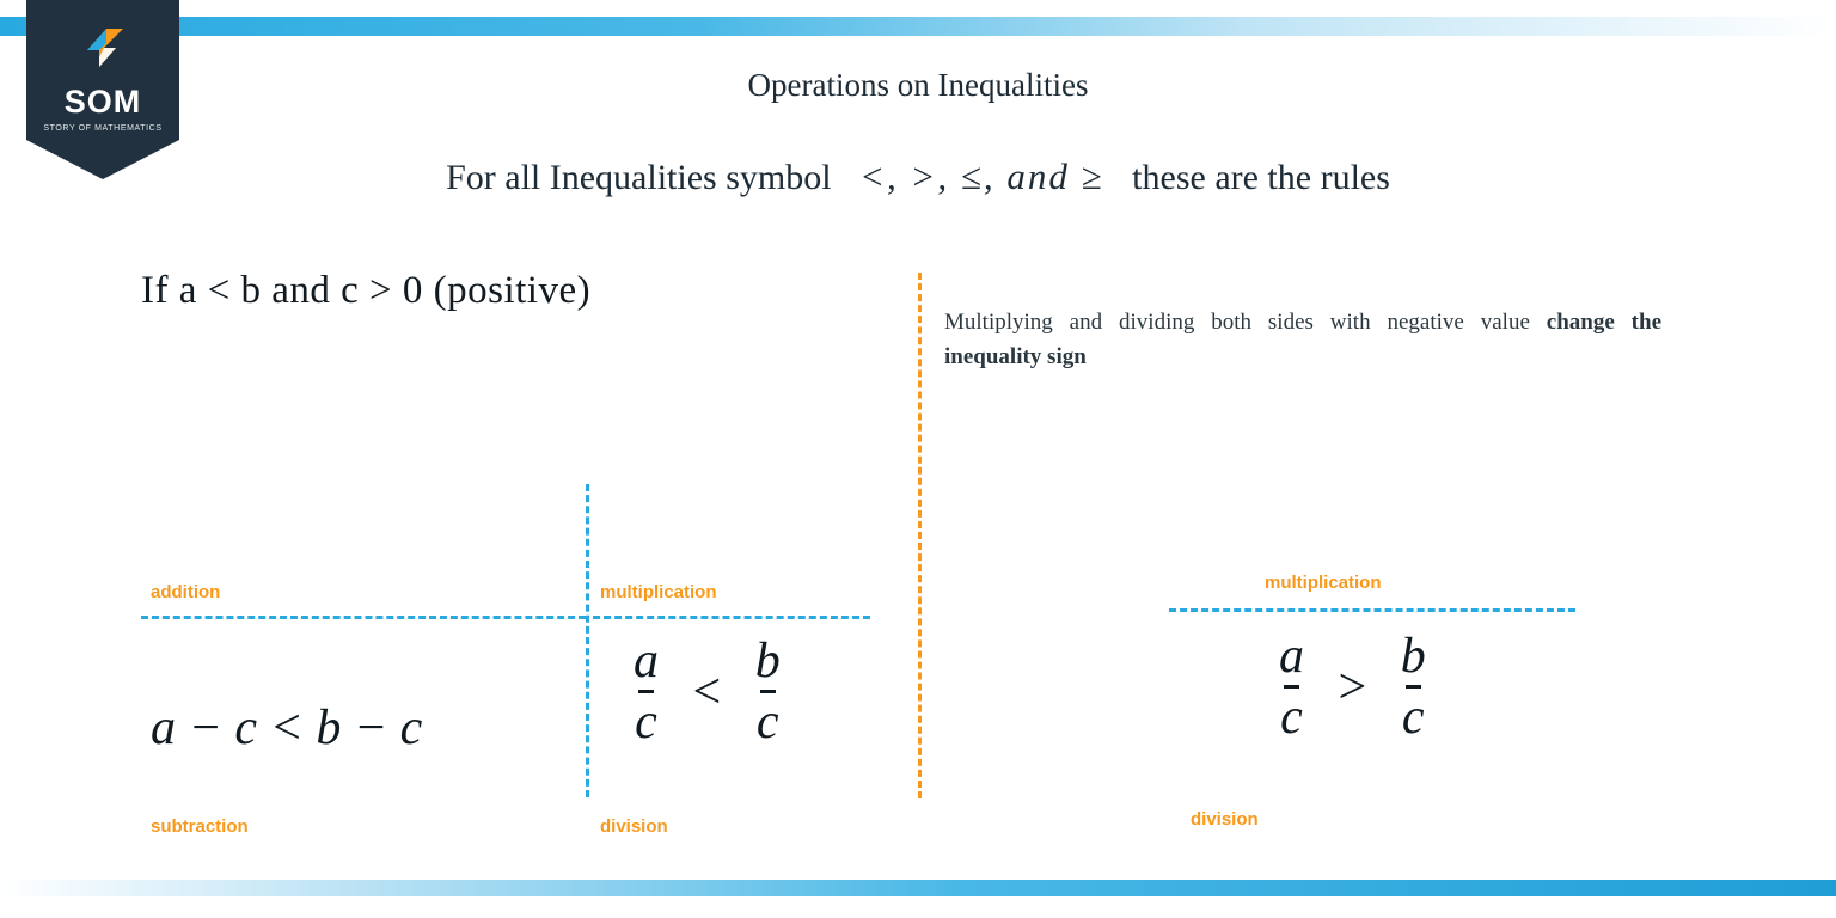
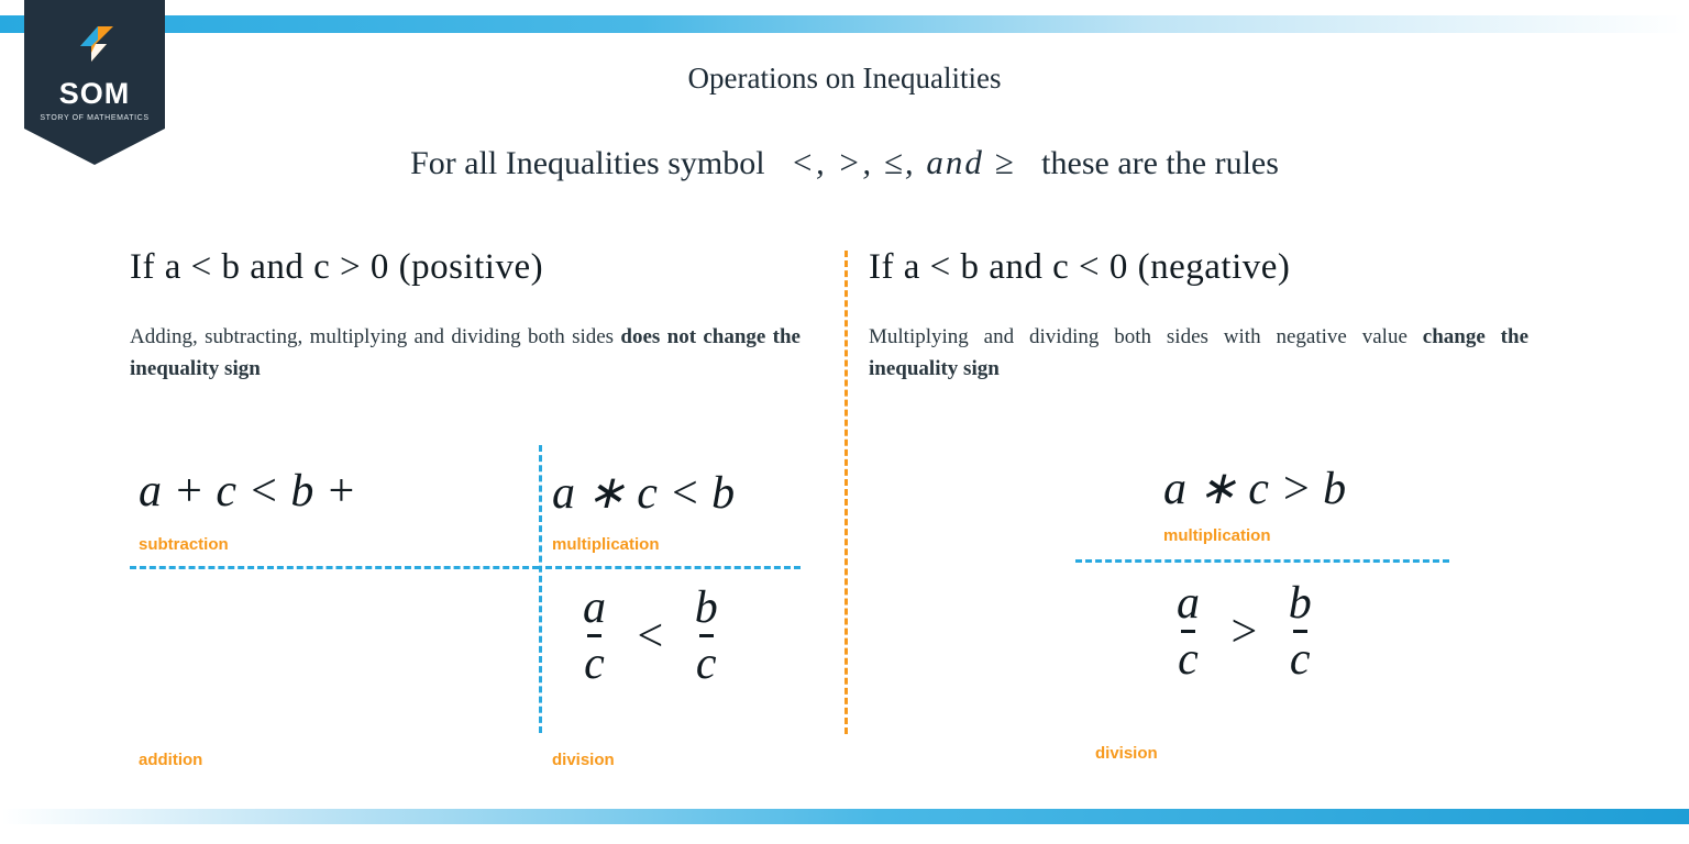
  SOM
  Operations on Inequalities
  For all Inequalities symbol <, >, ≤, and ≥ these are the rules
  If a < b and c > 0 (positive)
+ Adding, subtracting, multiplying and dividing both sides does not change the inequality sign
+ a + c < b +
- addition
+ subtraction
+ a ∗ c < b
  multiplication
- a − c < b − c
- subtraction
+ addition
  a
  c
  <
  b
  c
  division
+ If a < b and c < 0 (negative)
  Multiplying and dividing both sides with negative value change the inequality sign
+ a ∗ c > b
  multiplication
  a
  c
  >
  b
  c
  division
